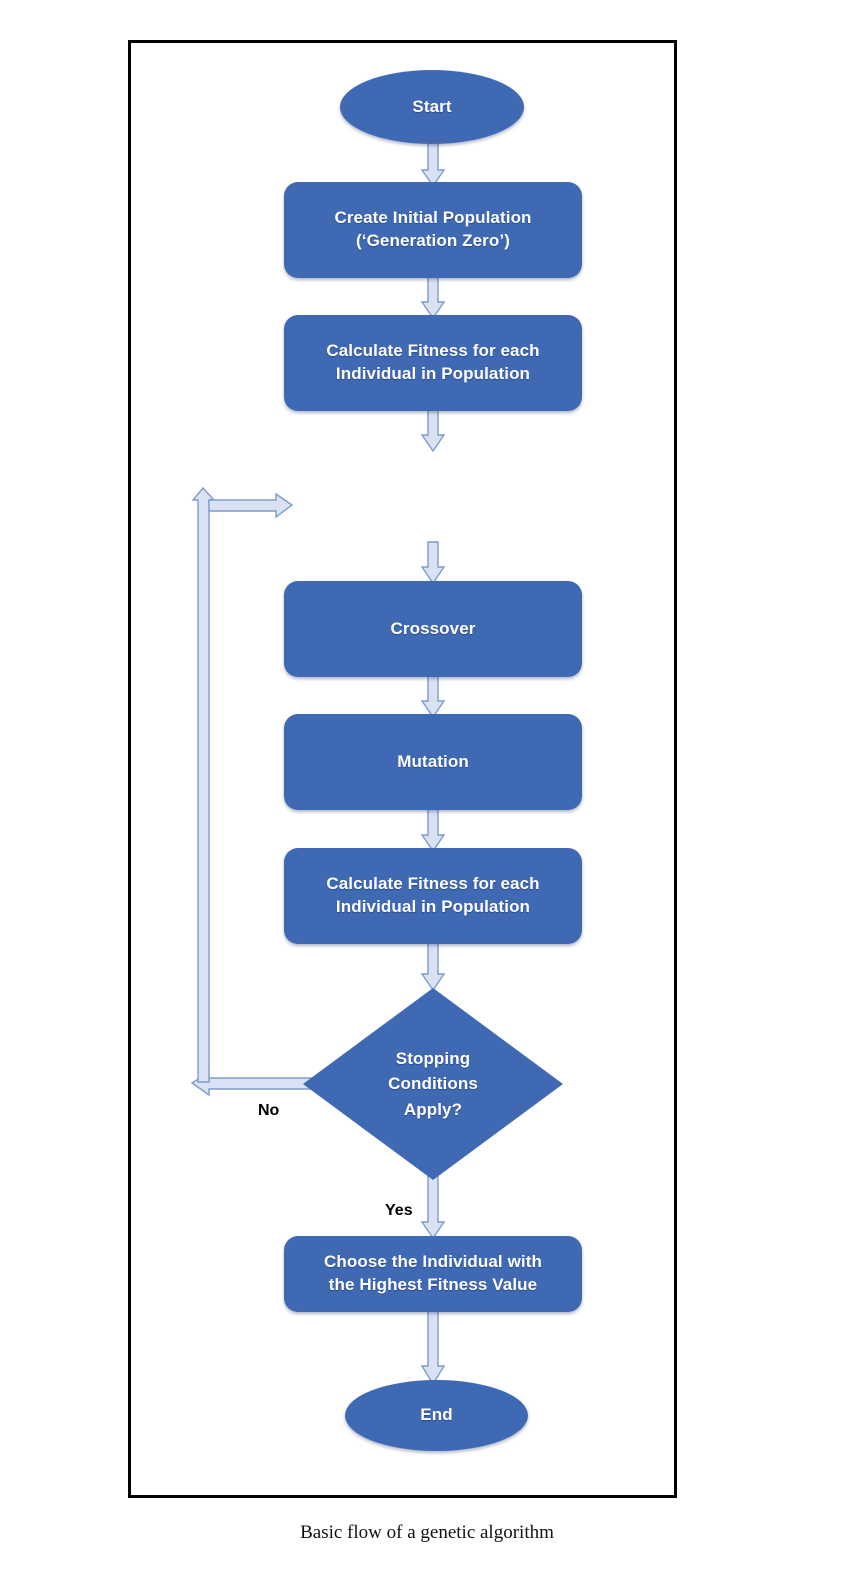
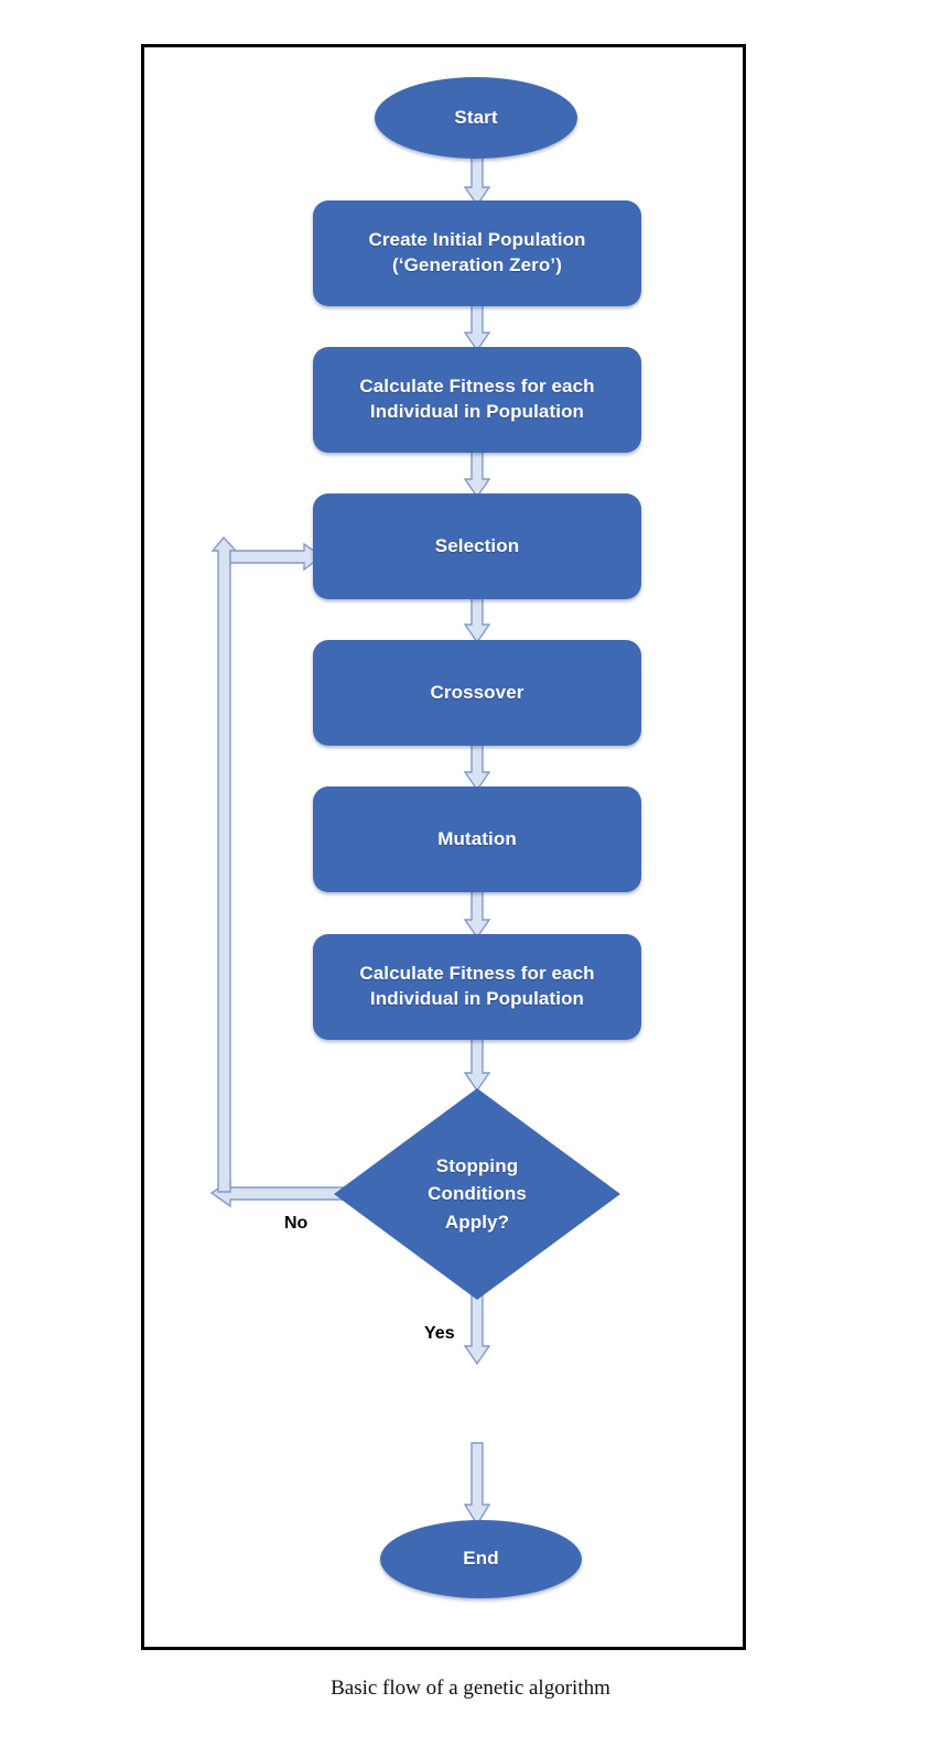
  Start
  Create Initial Population
  (‘Generation Zero’)
  Calculate Fitness for each
  Individual in Population
+ Selection
  Crossover
  Mutation
  Calculate Fitness for each
  Individual in Population
  Stopping
  Conditions
  Apply?
- Choose the Individual with
- the Highest Fitness Value
  End
  No
  Yes
  Basic flow of a genetic algorithm
